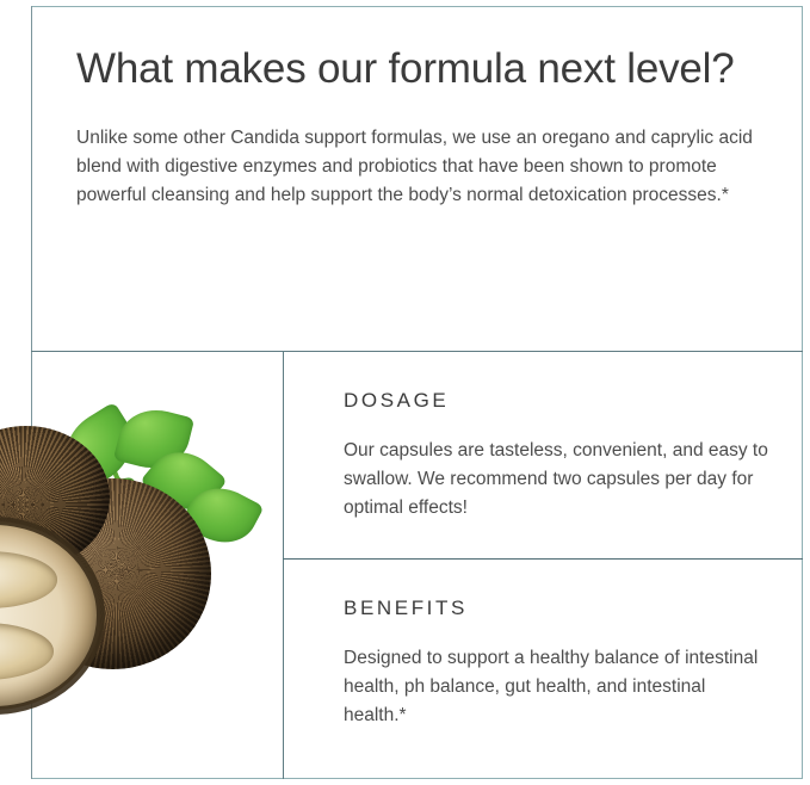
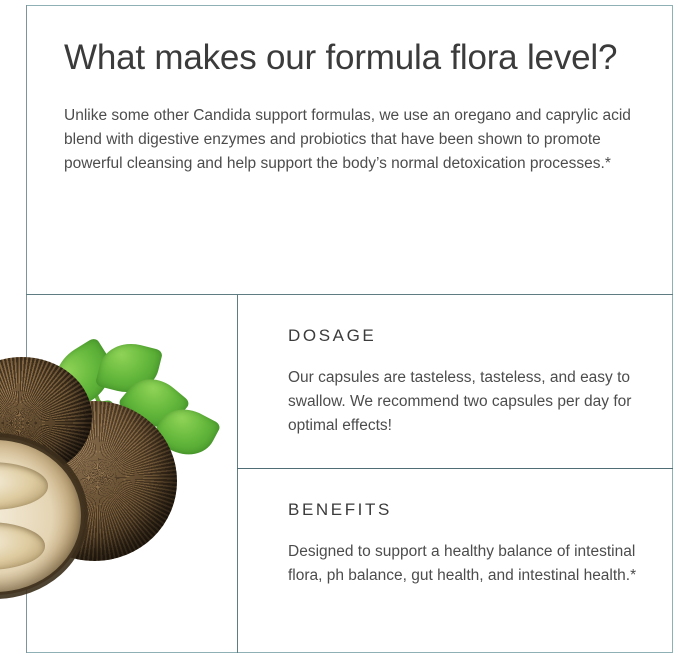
- What makes our formula next level?
+ What makes our formula flora level?
  Unlike some other Candida support formulas, we use an oregano and caprylic acid blend with digestive enzymes and probiotics that have been shown to promote powerful cleansing and help support the body’s normal detoxication processes.*
  DOSAGE
- Our capsules are tasteless, convenient, and easy to swallow. We recommend two capsules per day for optimal effects!
+ Our capsules are tasteless, tasteless, and easy to swallow. We recommend two capsules per day for optimal effects!
  BENEFITS
- Designed to support a healthy balance of intestinal health, ph balance, gut health, and intestinal health.*
+ Designed to support a healthy balance of intestinal flora, ph balance, gut health, and intestinal health.*
